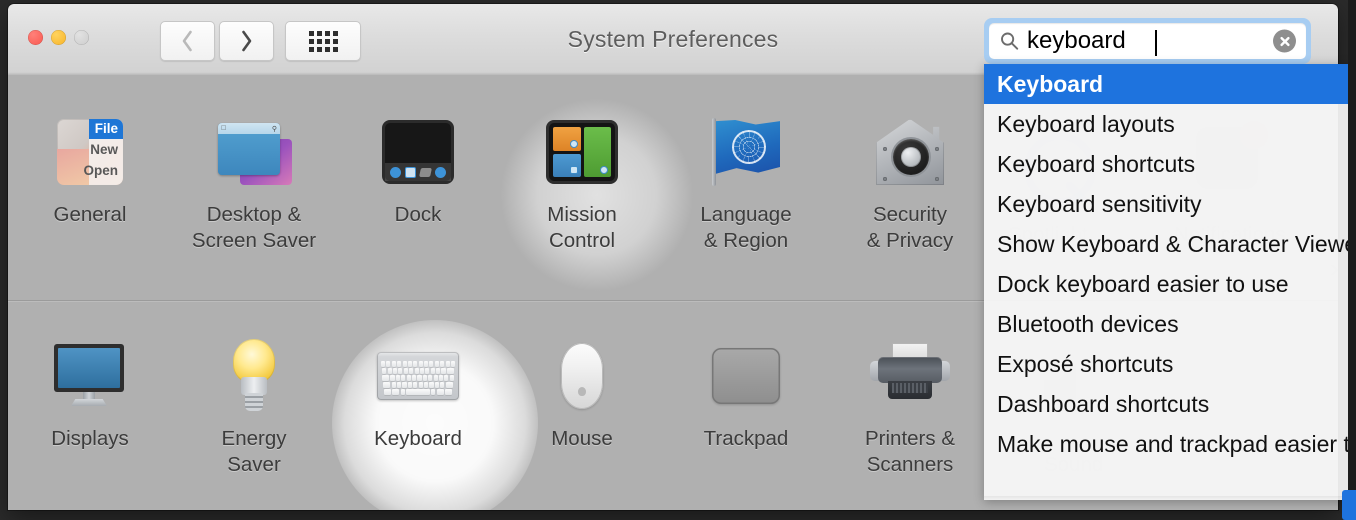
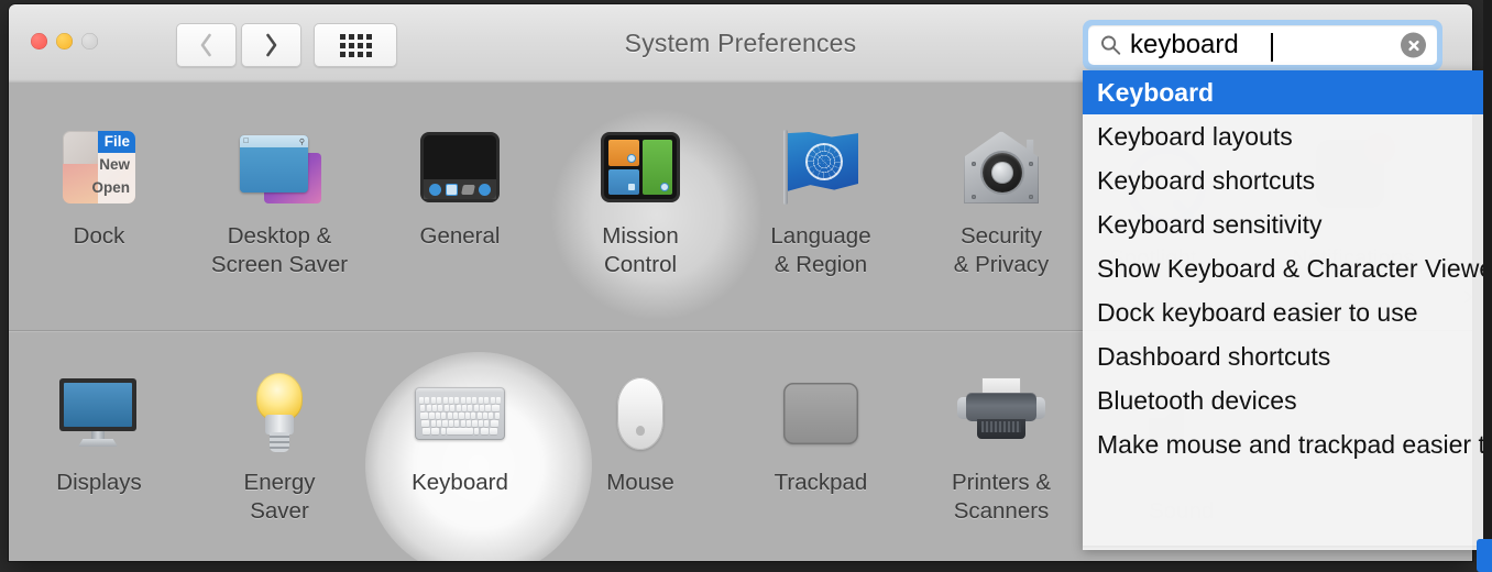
  System Preferences
  keyboard
  File
  New
  Open
- General
+ Dock
  Desktop &
  Screen Saver
- Dock
+ General
  Mission
  Control
  Language
  & Region
  Security
  & Privacy
  Displays
  Energy
  Saver
  Keyboard
  Mouse
  Trackpad
  Printers &
  Scanners
  Keyboard
  Keyboard layouts
  Keyboard shortcuts
  Keyboard sensitivity
  Dock keyboard easier to use
- Bluetooth devices
+ Dashboard shortcuts
- Exposé shortcuts
- Dashboard shortcuts
+ Bluetooth devices
  Make mouse and trackpad easier t
